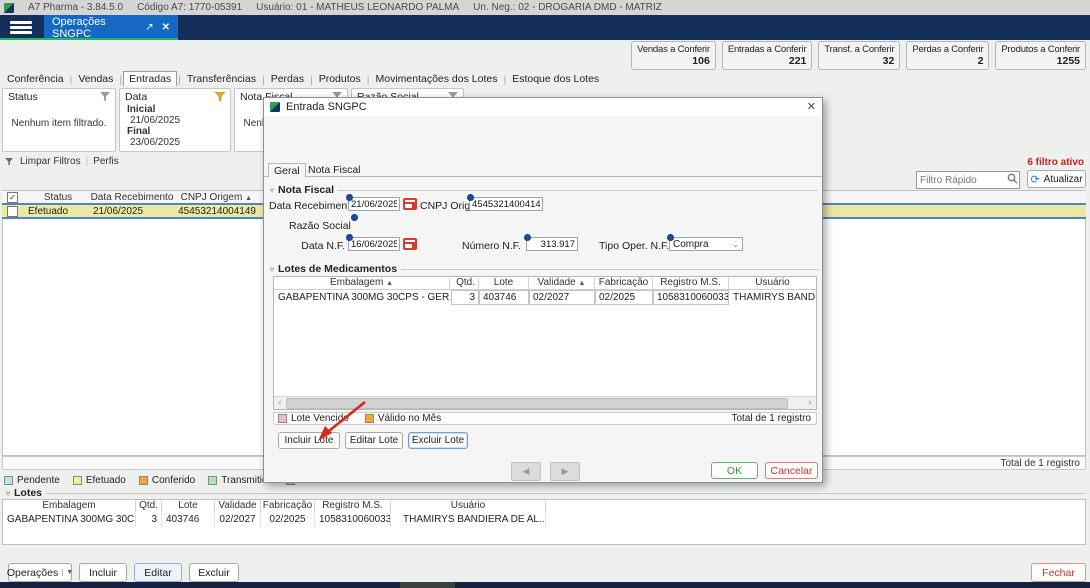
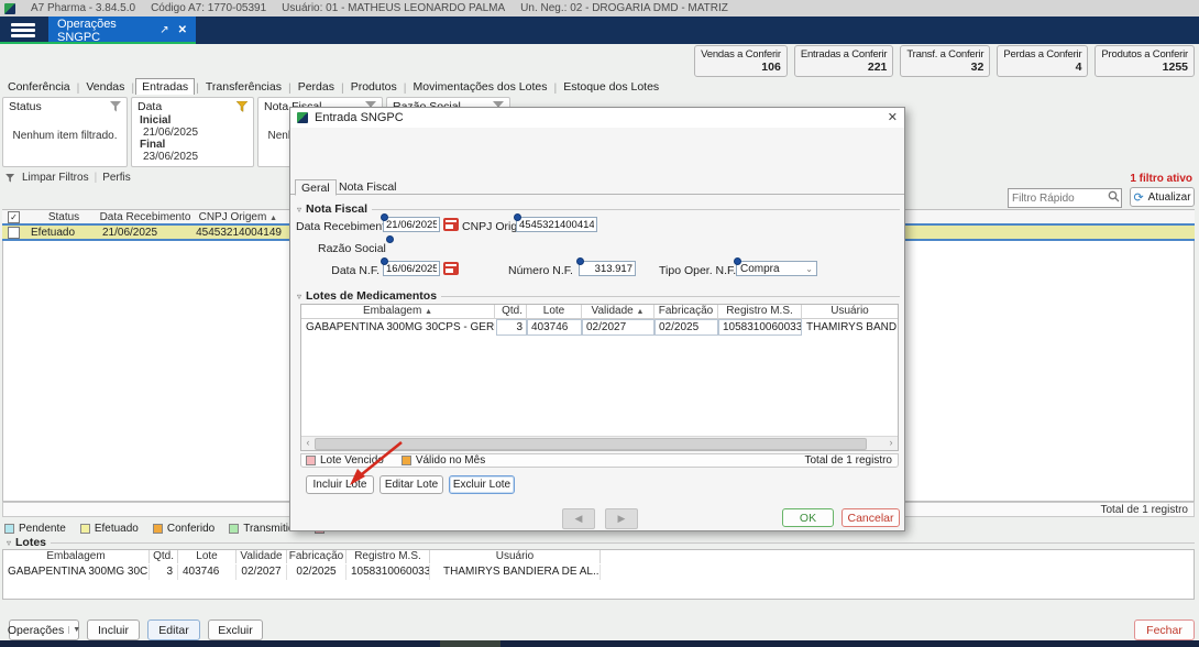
  A7 Pharma - 3.84.5.0
  Código A7: 1770-05391
  Usuário: 01 - MATHEUS LEONARDO PALMA
  Un. Neg.: 02 - DROGARIA DMD - MATRIZ
  Operações SNGPC
  ↗
  ✕
  Vendas a Conferir
  106
  Entradas a Conferir
  221
  Transf. a Conferir
  32
  Perdas a Conferir
- 2
+ 4
  Produtos a Conferir
  1255
  Conferência
  |
  Vendas
  |
  Entradas
  |
  Transferências
  |
  Perdas
  |
  Produtos
  |
  Movimentações dos Lotes
  |
  Estoque dos Lotes
  Status
  Nenhum item filtrado.
  Data
  Inicial
  21/06/2025
  Final
  23/06/2025
  Limpar Filtros
  |
  Perfis
- 6 filtro ativo
+ 1 filtro ativo
  Filtro Rápido
  ⟳
  Atualizar
  ✓
  Status
  Data Recebimento
  CNPJ Origem
  Efetuado
  21/06/2025
  45453214004149
  Total de 1 registro
  Pendente
  Efetuado
  Conferido
  Transmiti
  ▿
  Lotes
  Embalagem
  Qtd.
  Lote
  Validade
  Fabricação
  Registro M.S.
  Usuário
  GABAPENTINA 300MG 30C
  3
  403746
  02/2027
  02/2025
  1058310060033
  THAMIRYS BANDIERA DE AL...
  Operações
  Incluir
  Editar
  Excluir
  Fechar
  Entrada SNGPC
  ✕
  Geral
  Nota Fiscal
  ▿
  Nota Fiscal
  Data Recebimen
  21/06/2025
  CNPJ Orig
  4545321400414
  Razão Social
  Data N.F.
  16/06/2025
  Número N.F.
  313.917
  Tipo Oper. N.F.
  Compra
  ⌄
  ▿
  Lotes de Medicamentos
  Embalagem
  Qtd.
  Lote
  Validade
  Fabricação
  Registro M.S.
  Usuário
  GABAPENTINA 300MG 30CPS - GER
  3
  403746
  02/2027
  02/2025
  1058310060033
  ‹
  ›
  Lote Vencid
  Válido no Mês
  Total de 1 registro
  Incluir Lote
  Editar Lote
  Excluir Lote
  ◀
  ▶
  OK
  Cancelar
